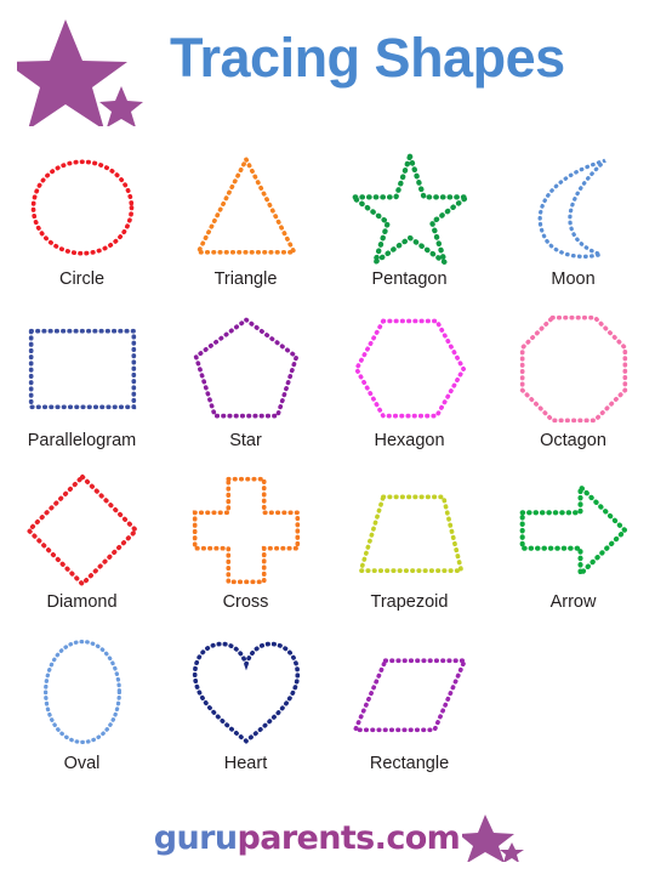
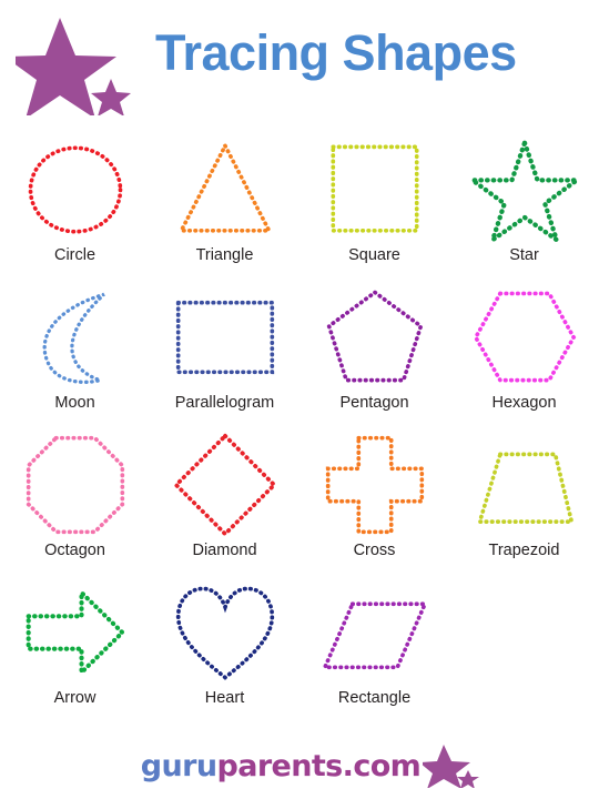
  Tracing Shapes
  Circle
  Triangle
+ Square
- Pentagon
+ Star
  Moon
  Parallelogram
- Star
+ Pentagon
  Hexagon
  Octagon
  Diamond
  Cross
  Trapezoid
  Arrow
- Oval
  Heart
  Rectangle
  guruparents.com
